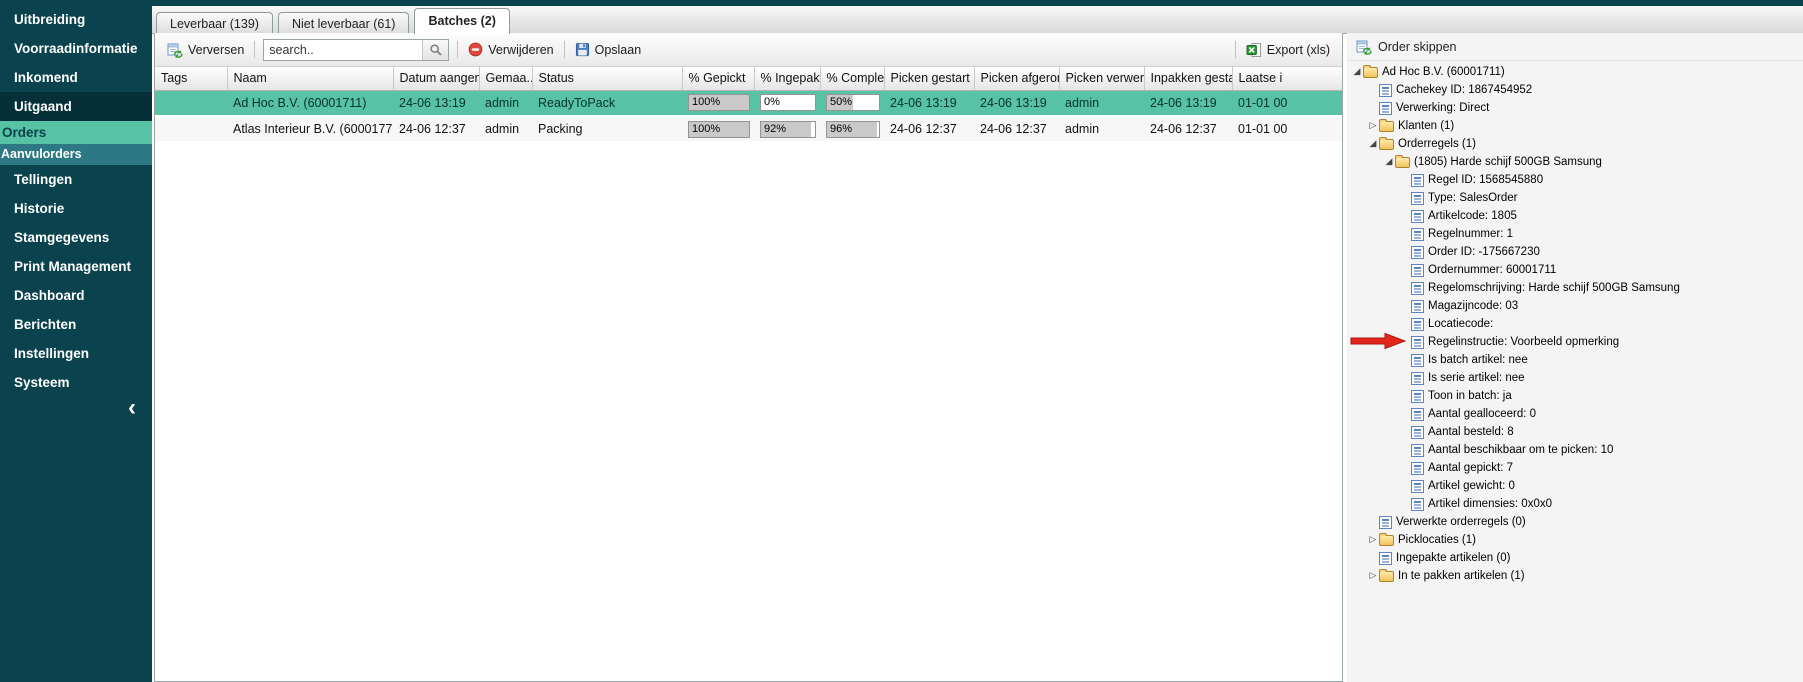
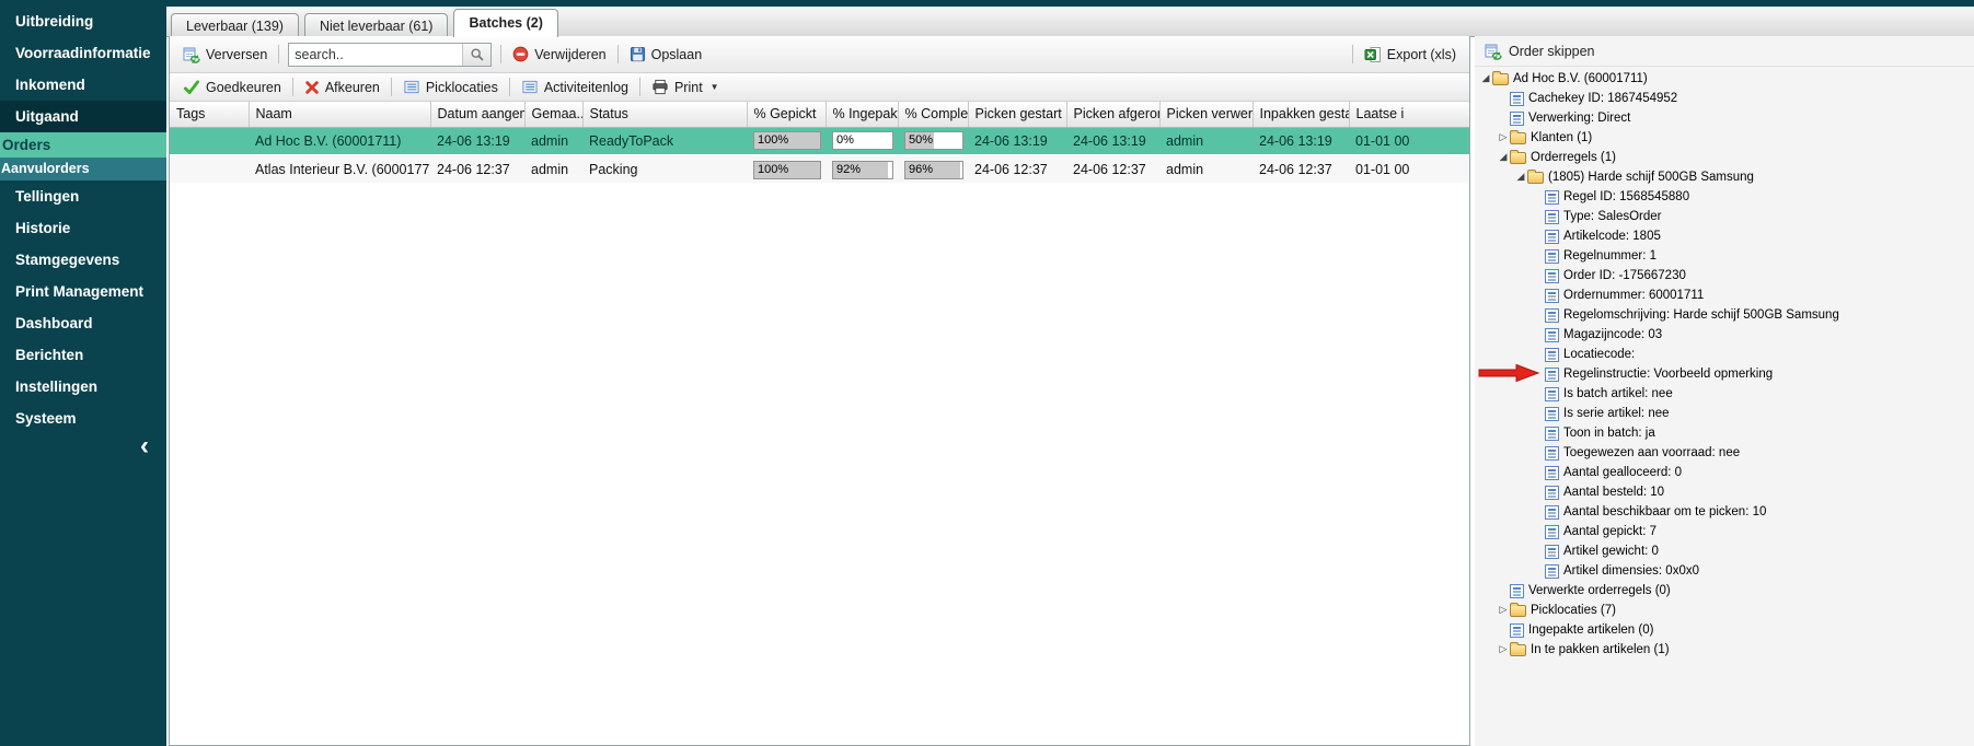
  Uitbreiding
  Voorraadinformatie
  Inkomend
  Uitgaand
  Orders
  Aanvulorders
  Tellingen
  Historie
  Stamgegevens
  Print Management
  Dashboard
  Berichten
  Instellingen
  Systeem
  ‹
  Leverbaar (139) Niet leverbaar (61) Batches (2)
  Verversen
  search..
  Verwijderen
  Opslaan
  Export (xls)
+ Goedkeuren
+ Afkeuren
+ Picklocaties
+ Activiteitenlog
+ Print
+ ▼
  Tags	Naam	Datum aange	Gemaa.	Status	% Gepickt	% Ingepak	% Comple	Picken gestart	Picken afgero	Picken verwer	Inpakken gest	Laatse i
  	Ad Hoc B.V. (60001711)	24-06 13:19	admin	ReadyToPack	100%	0%	50%	24-06 13:19	24-06 13:19	admin	24-06 13:19	01-01 00
  	Atlas Interieur B.V. (6000177	24-06 12:37	admin	Packing	100%	92%	96%	24-06 12:37	24-06 12:37	admin	24-06 12:37	01-01 00
  Order skippen
  ◢
  Ad Hoc B.V. (60001711)
  Cachekey ID: 1867454952
  Verwerking: Direct
  ▷
  Klanten (1)
  ◢
  Orderregels (1)
  ◢
  (1805) Harde schijf 500GB Samsung
  Regel ID: 1568545880
  Type: SalesOrder
  Artikelcode: 1805
  Regelnummer: 1
  Order ID: -175667230
  Ordernummer: 60001711
  Regelomschrijving: Harde schijf 500GB Samsung
  Magazijncode: 03
  Locatiecode:
  Regelinstructie: Voorbeeld opmerking
  Is batch artikel: nee
  Is serie artikel: nee
  Toon in batch: ja
+ Toegewezen aan voorraad: nee
  Aantal gealloceerd: 0
- Aantal besteld: 8
+ Aantal besteld: 10
  Aantal beschikbaar om te picken: 10
  Aantal gepickt: 7
  Artikel gewicht: 0
  Artikel dimensies: 0x0x0
  Verwerkte orderregels (0)
  ▷
- Picklocaties (1)
+ Picklocaties (7)
  Ingepakte artikelen (0)
  ▷
  In te pakken artikelen (1)
